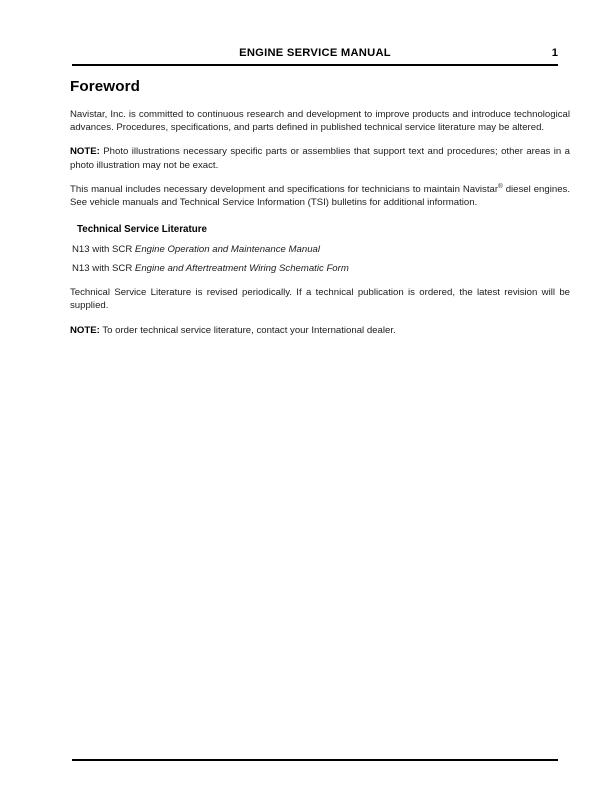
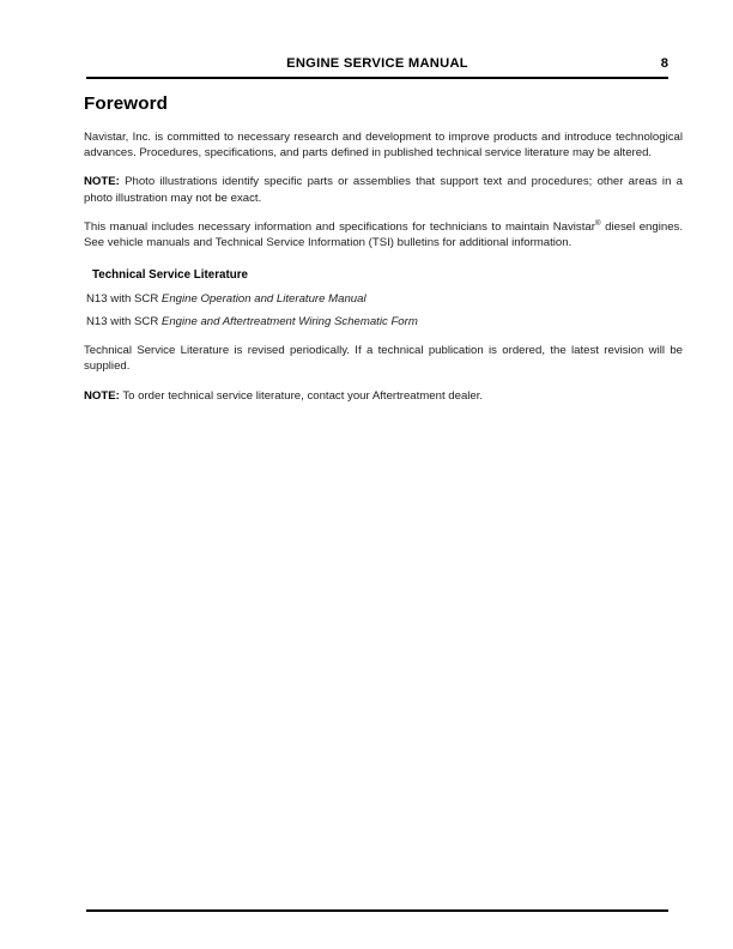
  ENGINE SERVICE MANUAL
- 1
+ 8
  Foreword
- Navistar, Inc. is committed to continuous research and development to improve products and introduce technological advances. Procedures, specifications, and parts defined in published technical service literature may be altered.
+ Navistar, Inc. is committed to necessary research and development to improve products and introduce technological advances. Procedures, specifications, and parts defined in published technical service literature may be altered.
- NOTE: Photo illustrations necessary specific parts or assemblies that support text and procedures; other areas in a photo illustration may not be exact.
+ NOTE: Photo illustrations identify specific parts or assemblies that support text and procedures; other areas in a photo illustration may not be exact.
- This manual includes necessary development and specifications for technicians to maintain Navistar diesel engines. See vehicle manuals and Technical Service Information (TSI) bulletins for additional information.
+ This manual includes necessary information and specifications for technicians to maintain Navistar diesel engines. See vehicle manuals and Technical Service Information (TSI) bulletins for additional information.
  Technical Service Literature
- N13 with SCR Engine Operation and Maintenance Manual
+ N13 with SCR Engine Operation and Literature Manual
  N13 with SCR Engine and Aftertreatment Wiring Schematic Form
  Technical Service Literature is revised periodically. If a technical publication is ordered, the latest revision will be supplied.
- NOTE: To order technical service literature, contact your International dealer.
+ NOTE: To order technical service literature, contact your Aftertreatment dealer.
